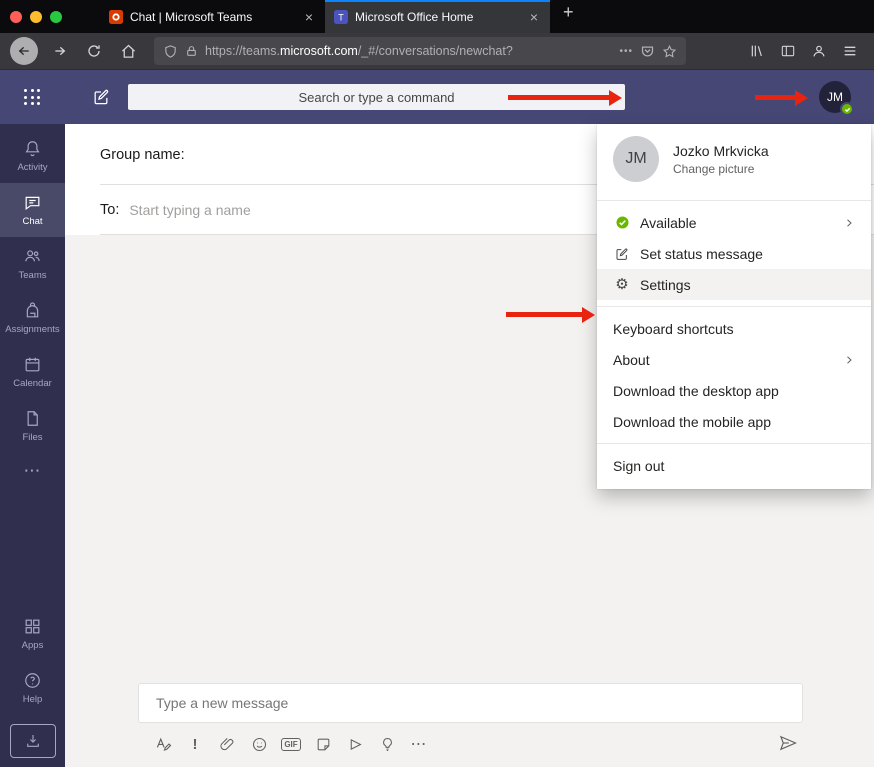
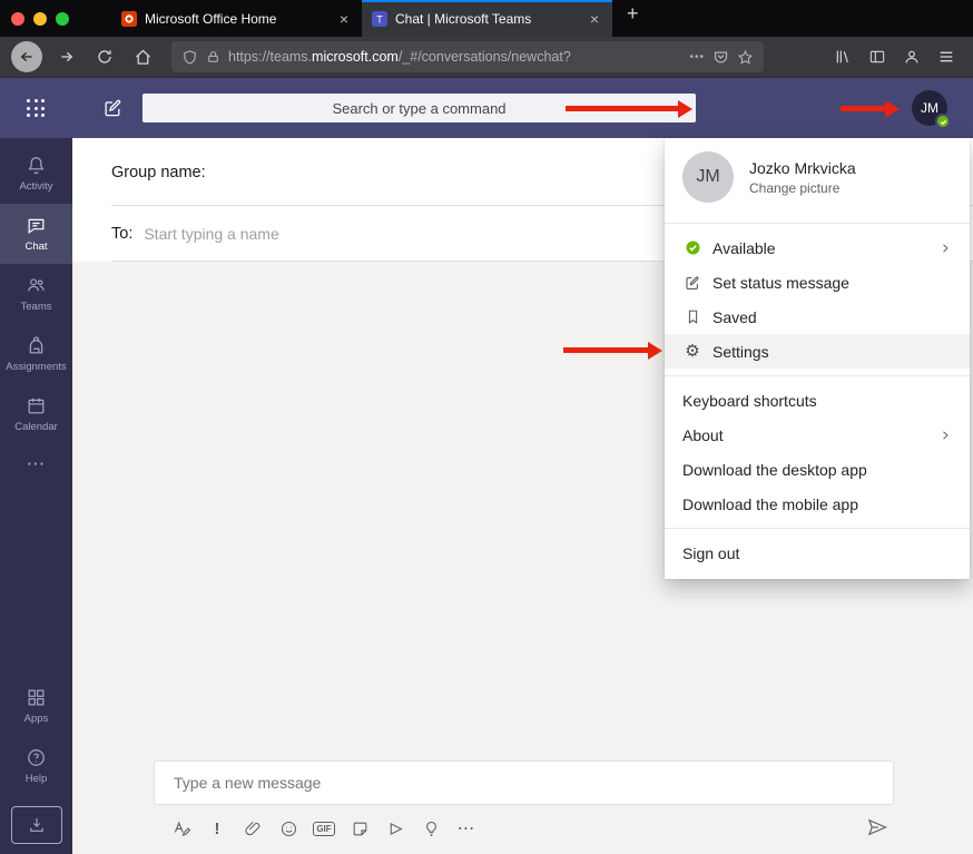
- Chat | Microsoft Teams
+ Microsoft Office Home
  ×
  T
- Microsoft Office Home
+ Chat | Microsoft Teams
  ×
  +
  https://teams.microsoft.com/_#/conversations/newchat?
  •••
  Search or type a command
  JM
  Activity
  Chat
  Teams
  Assignments
  Calendar
- Files
  ⋯
  Apps
  Help
  Group name:
  To:
  Start typing a name
  Type a new message
  !
  GIF
  ⋯
  JM
  Jozko Mrkvicka
  Change picture
  Available
  Set status message
+ Saved
  ⚙
  Settings
  Keyboard shortcuts
  About
  Download the desktop app
  Download the mobile app
  Sign out
